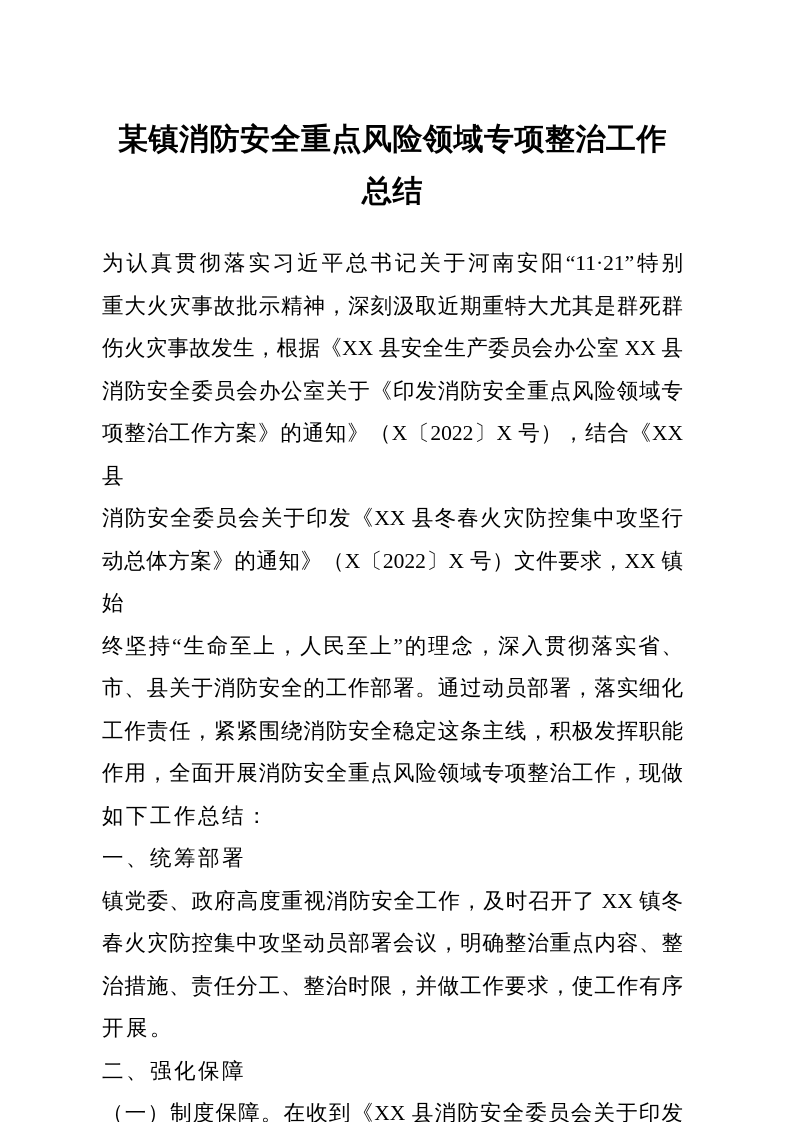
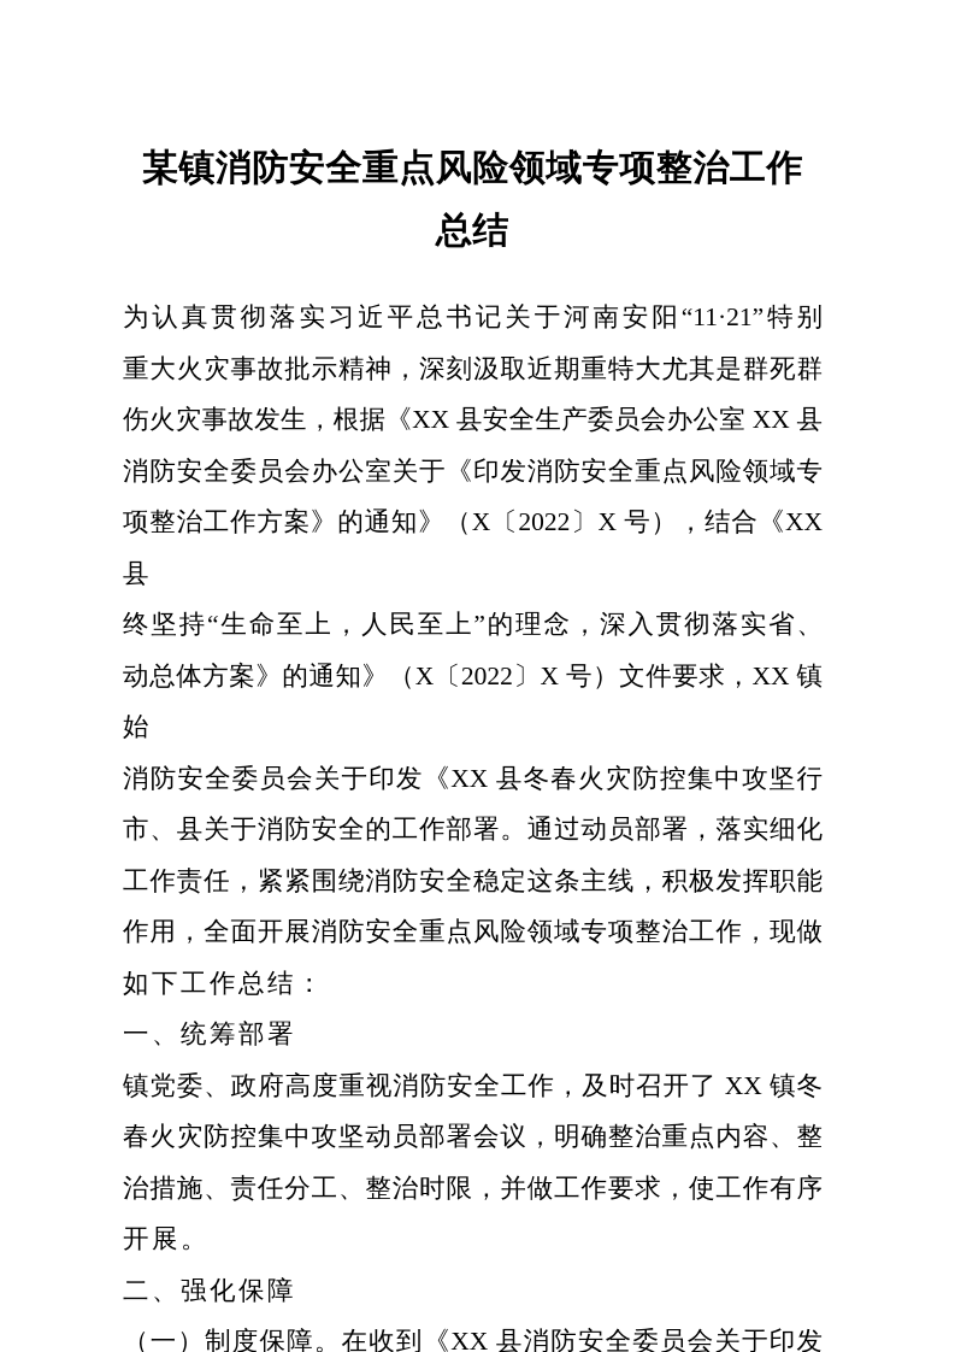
  某镇消防安全重点风险领域专项整治工作
  总结
  为认真贯彻落实习近平总书记关于河南安阳“11·21”特别
  重大火灾事故批示精神，深刻汲取近期重特大尤其是群死群
  伤火灾事故发生，根据《XX 县安全生产委员会办公室 XX 县
  消防安全委员会办公室关于《印发消防安全重点风险领域专
  项整治工作方案》的通知》（X〔2022〕X 号），结合《XX 县
- 消防安全委员会关于印发《XX 县冬春火灾防控集中攻坚行
+ 终坚持“生命至上，人民至上”的理念，深入贯彻落实省、
  动总体方案》的通知》（X〔2022〕X 号）文件要求，XX 镇始
- 终坚持“生命至上，人民至上”的理念，深入贯彻落实省、
+ 消防安全委员会关于印发《XX 县冬春火灾防控集中攻坚行
  市、县关于消防安全的工作部署。通过动员部署，落实细化
  工作责任，紧紧围绕消防安全稳定这条主线，积极发挥职能
  作用，全面开展消防安全重点风险领域专项整治工作，现做
  如下工作总结：
  一、统筹部署
  镇党委、政府高度重视消防安全工作，及时召开了 XX 镇冬
  春火灾防控集中攻坚动员部署会议，明确整治重点内容、整
  治措施、责任分工、整治时限，并做工作要求，使工作有序
  开展。
  二、强化保障
  （一）制度保障。在收到《XX 县消防安全委员会关于印发
